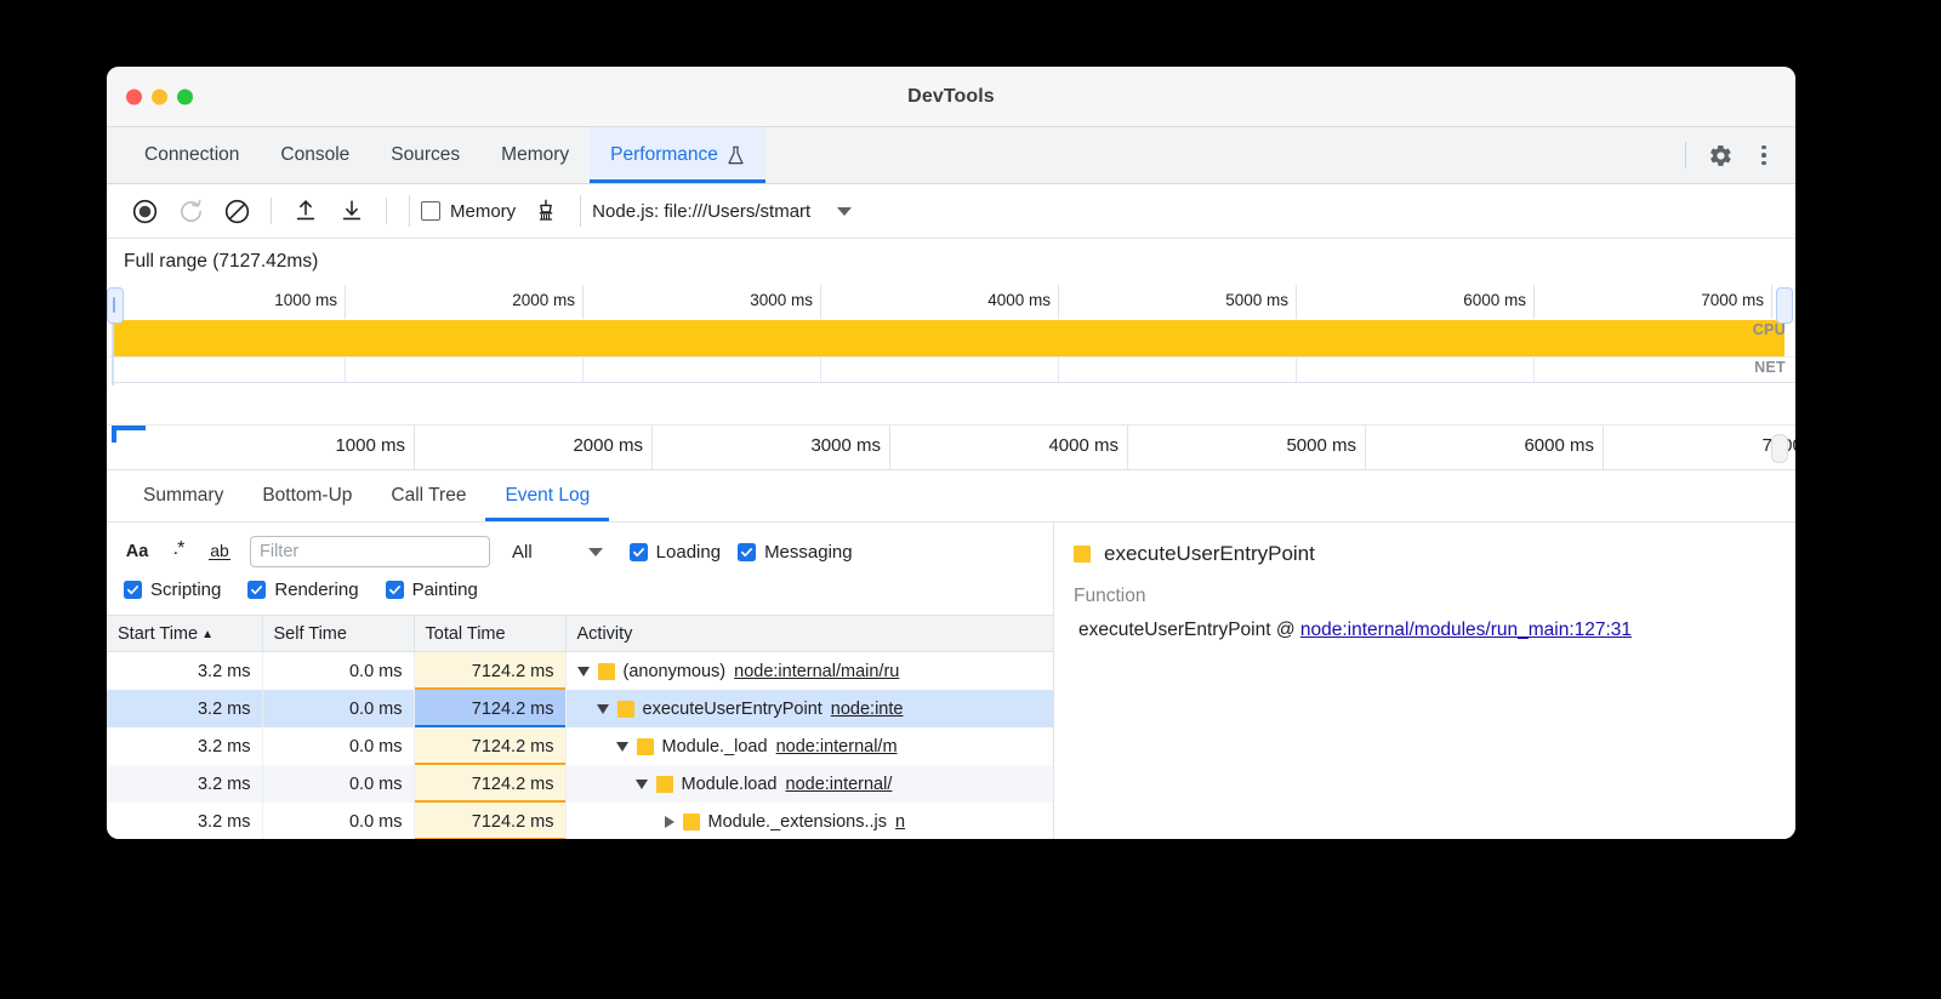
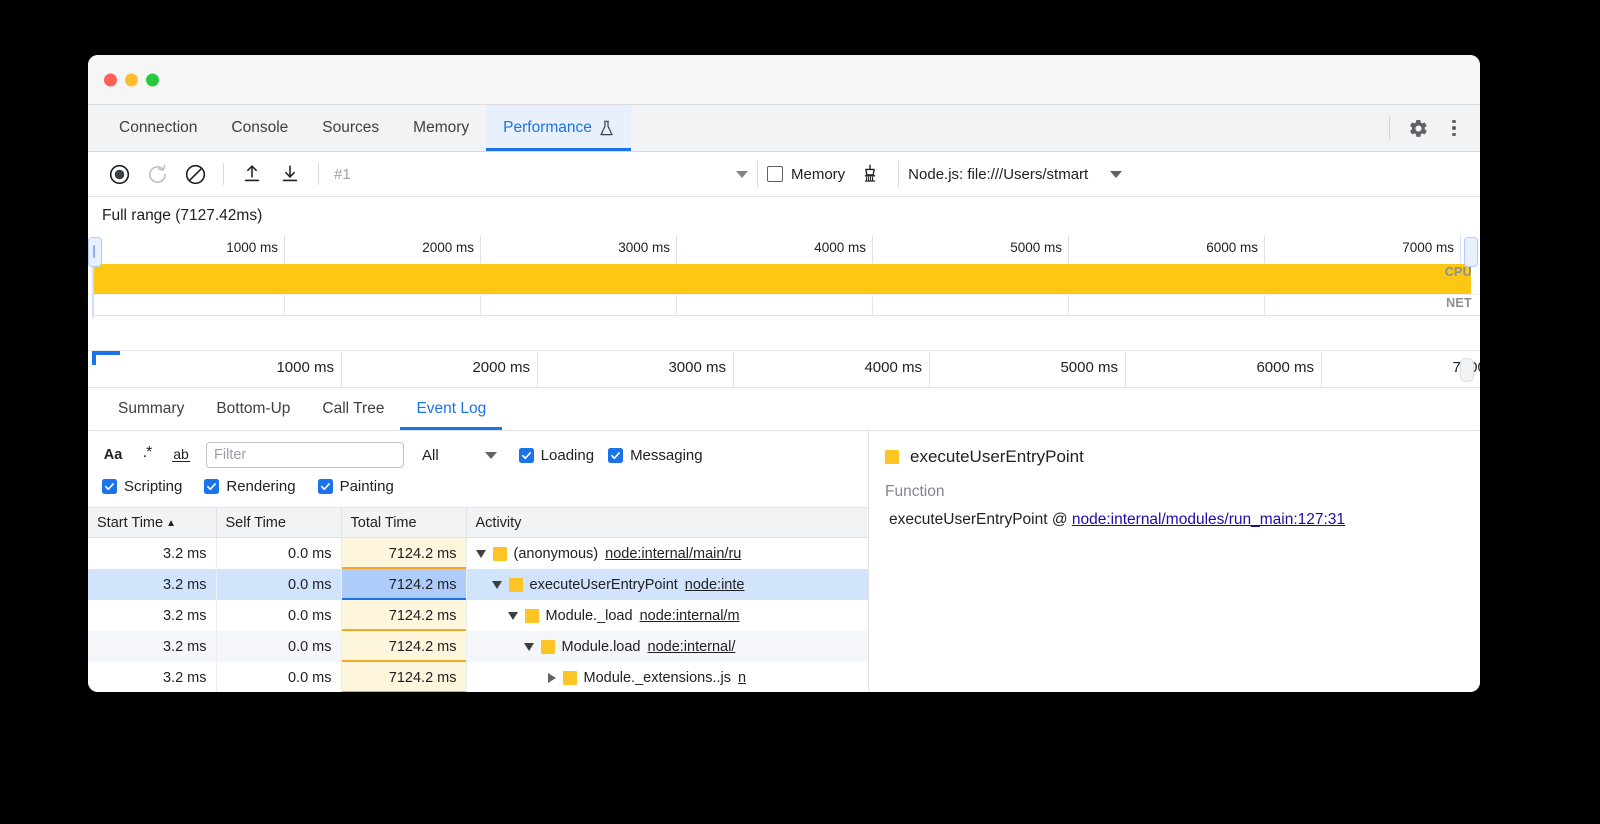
- DevTools
  Connection
  Console
  Sources
  Memory
  Performance
+ #1
  Memory
  Node.js: file:///Users/stmart
  Full range (7127.42ms)
  1000 ms
  2000 ms
  3000 ms
  4000 ms
  5000 ms
  6000 ms
  7000 ms
  CPU
  NET
  1000 ms
  2000 ms
  3000 ms
  4000 ms
  5000 ms
  6000 ms
  Summary
  Bottom-Up
  Call Tree
  Event Log
  Aa
  .*
  ab
  Filter
  All
  Loading
  Messaging
  Scripting
  Rendering
  Painting
  Start Time ▲	Self Time	Total Time	Activity
  3.2 ms	0.0 ms	7124.2 ms	(anonymous) node:internal/main/ru
  3.2 ms	0.0 ms	7124.2 ms	executeUserEntryPoint node:inte
  3.2 ms	0.0 ms	7124.2 ms	Module._load node:internal/m
  3.2 ms	0.0 ms	7124.2 ms	Module.load node:internal/
  3.2 ms	0.0 ms	7124.2 ms	Module._extensions..js n
  executeUserEntryPoint
  Function
  executeUserEntryPoint @ node:internal/modules/run_main:127:31
